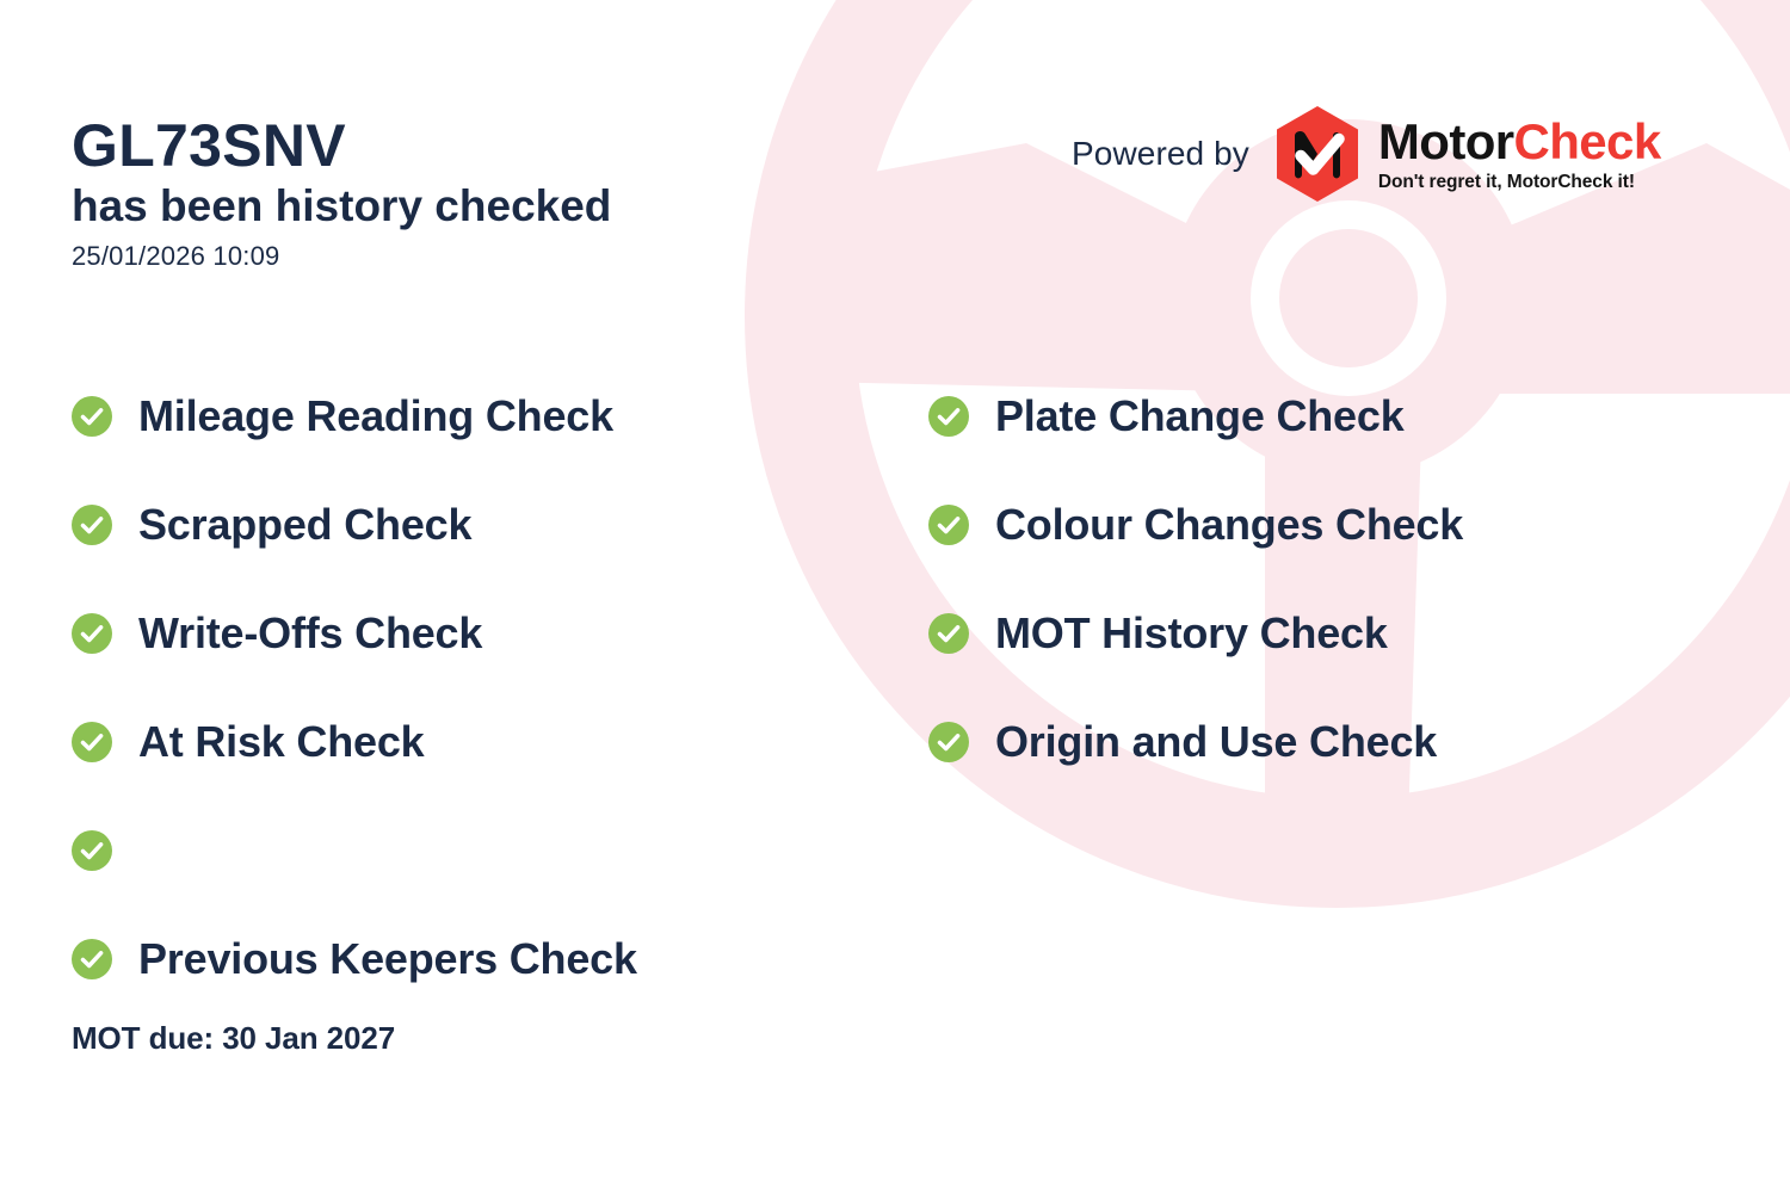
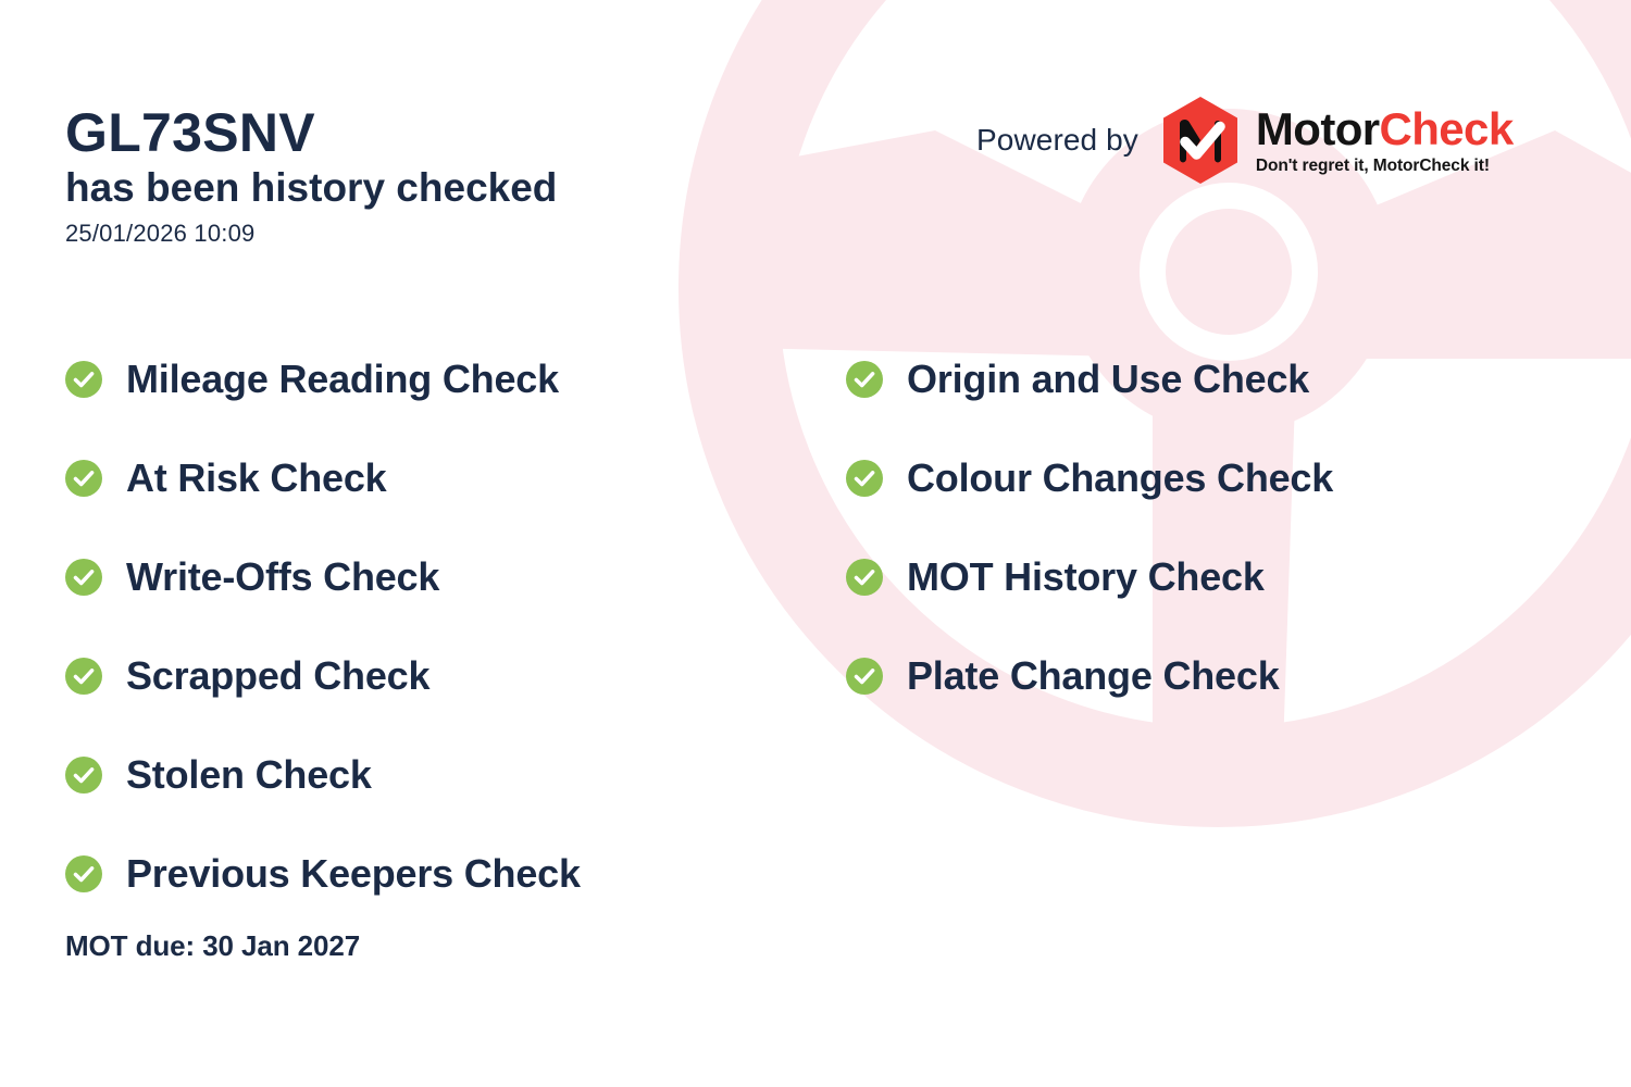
  GL73SNV
  has been history checked
  25/01/2026 10:09
  Powered by
  MotorCheck
  Don't regret it, MotorCheck it!
  Mileage Reading Check
- Scrapped Check
+ At Risk Check
  Write-Offs Check
- At Risk Check
+ Scrapped Check
+ Stolen Check
  Previous Keepers Check
- Plate Change Check
+ Origin and Use Check
  Colour Changes Check
  MOT History Check
- Origin and Use Check
+ Plate Change Check
  MOT due: 30 Jan 2027
